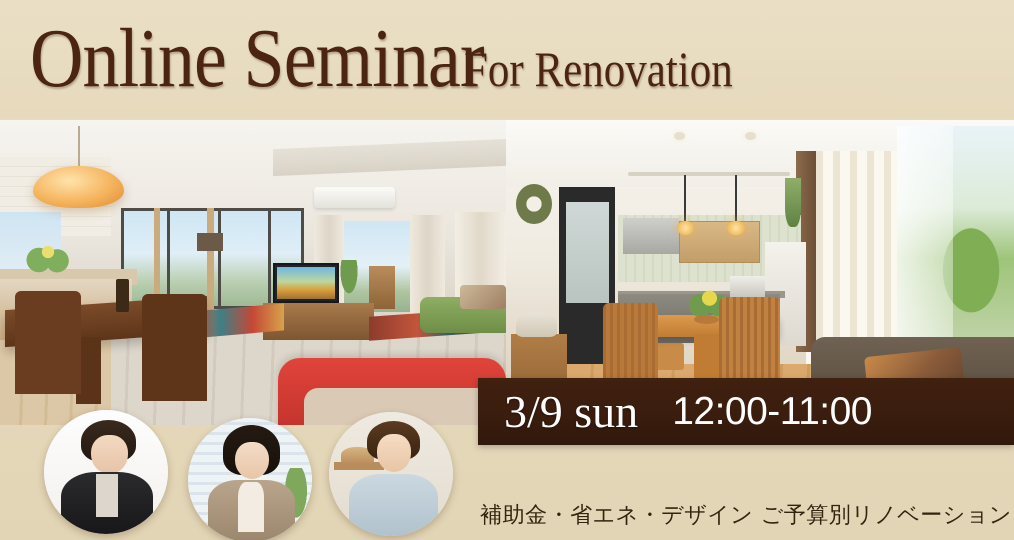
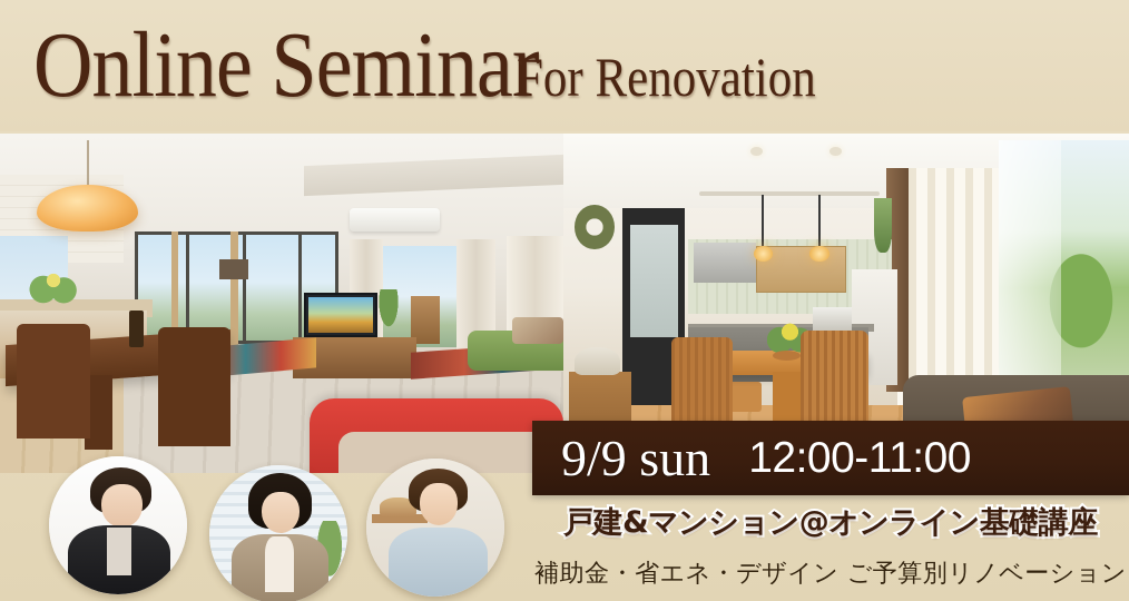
  Online Seminar
  For Renovation
- 3/9 sun
+ 9/9 sun
  12:00-11:00
+ 戸建&マンション@オンライン基礎講座
  補助金・省エネ・デザイン ご予算別リノベーション
